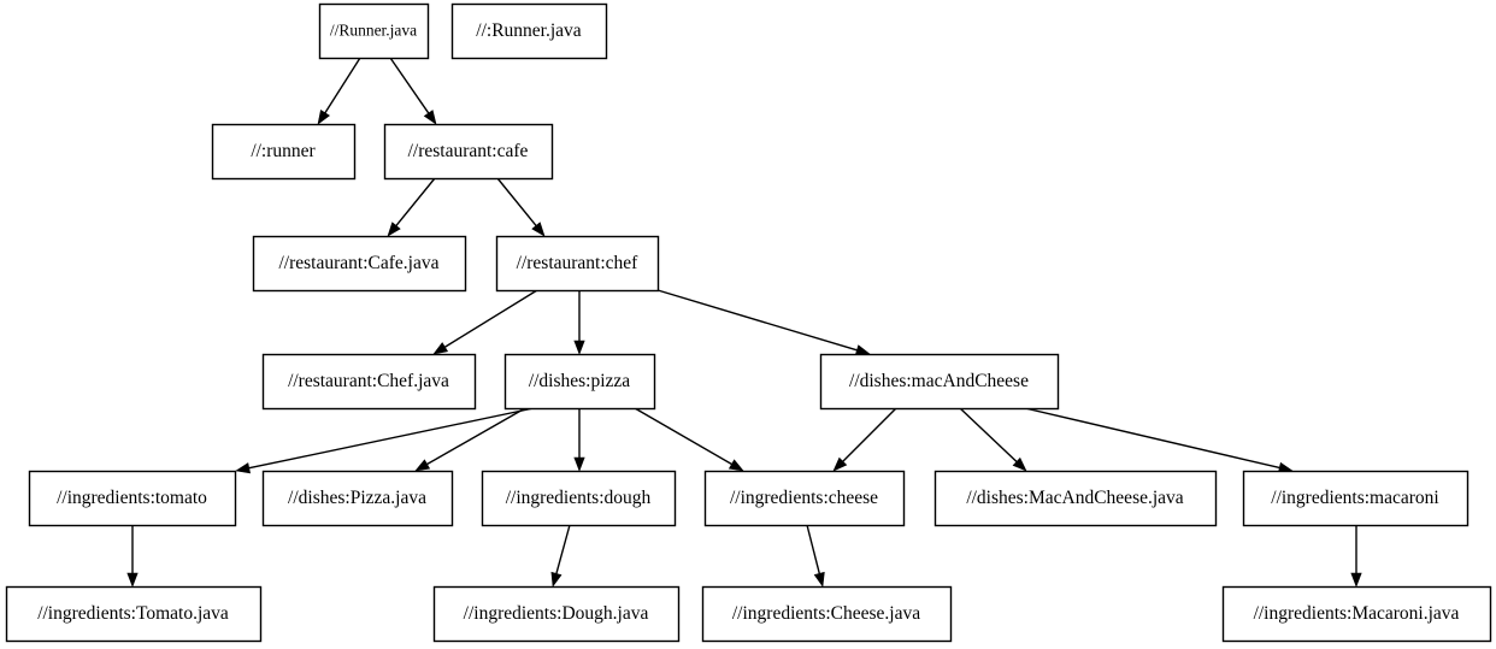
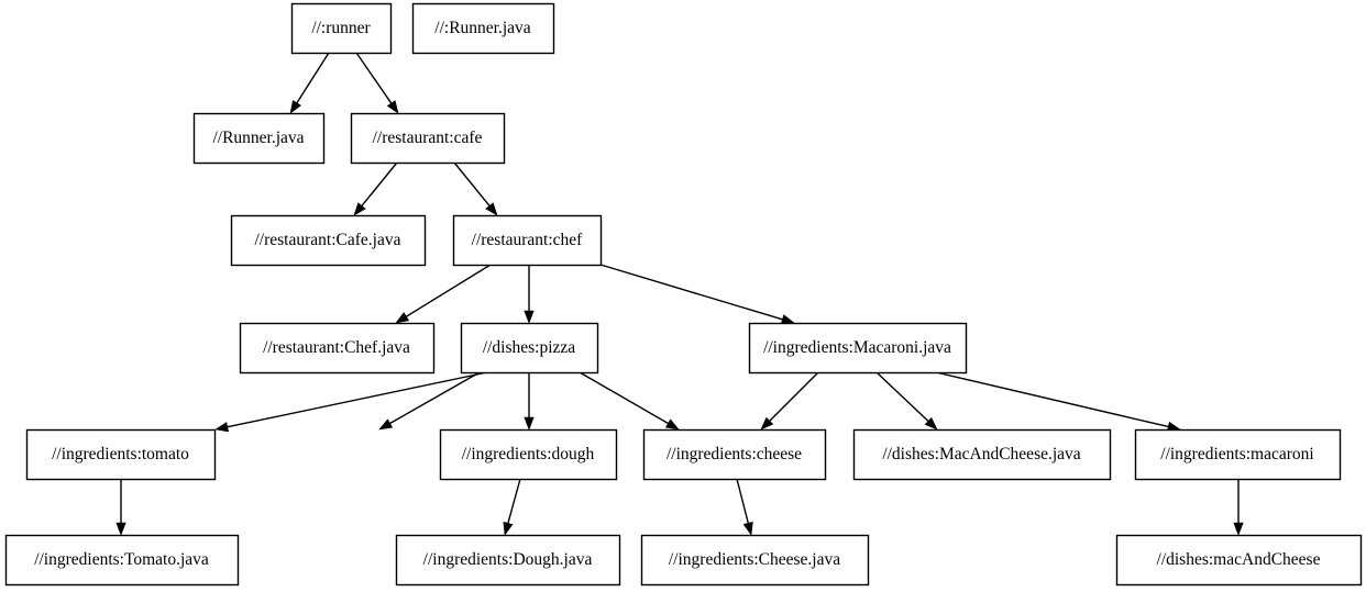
- //Runner.java
+ //:runner
  //:Runner.java
- //:runner
+ //Runner.java
  //restaurant:cafe
  //restaurant:Cafe.java
  //restaurant:chef
  //restaurant:Chef.java
  //dishes:pizza
- //dishes:macAndCheese
+ //ingredients:Macaroni.java
  //ingredients:tomato
- //dishes:Pizza.java
  //ingredients:dough
  //ingredients:cheese
  //dishes:MacAndCheese.java
  //ingredients:macaroni
  //ingredients:Tomato.java
  //ingredients:Dough.java
  //ingredients:Cheese.java
- //ingredients:Macaroni.java
+ //dishes:macAndCheese
